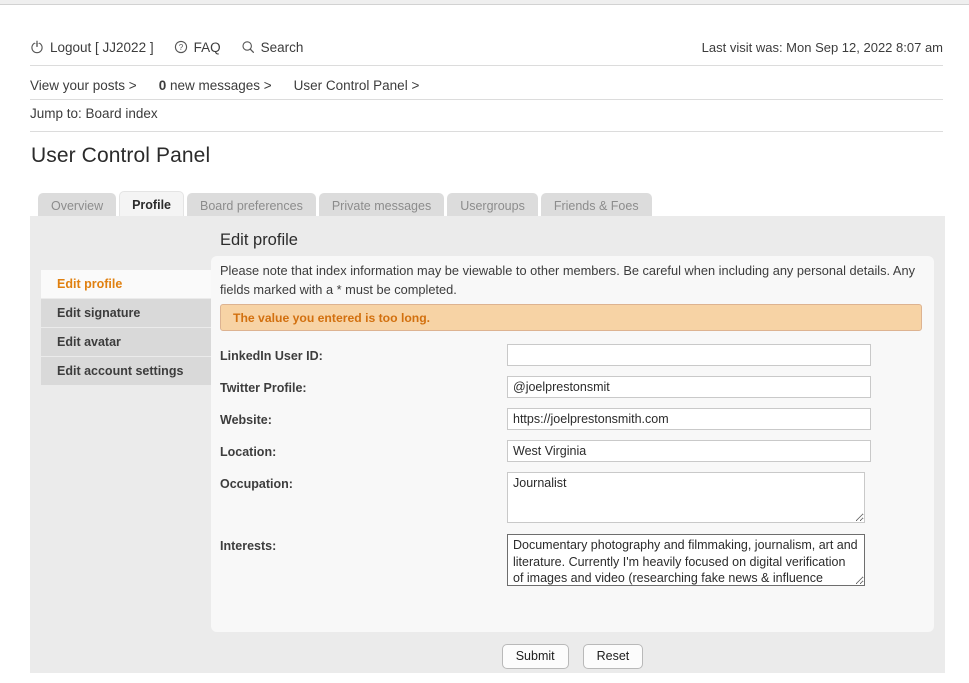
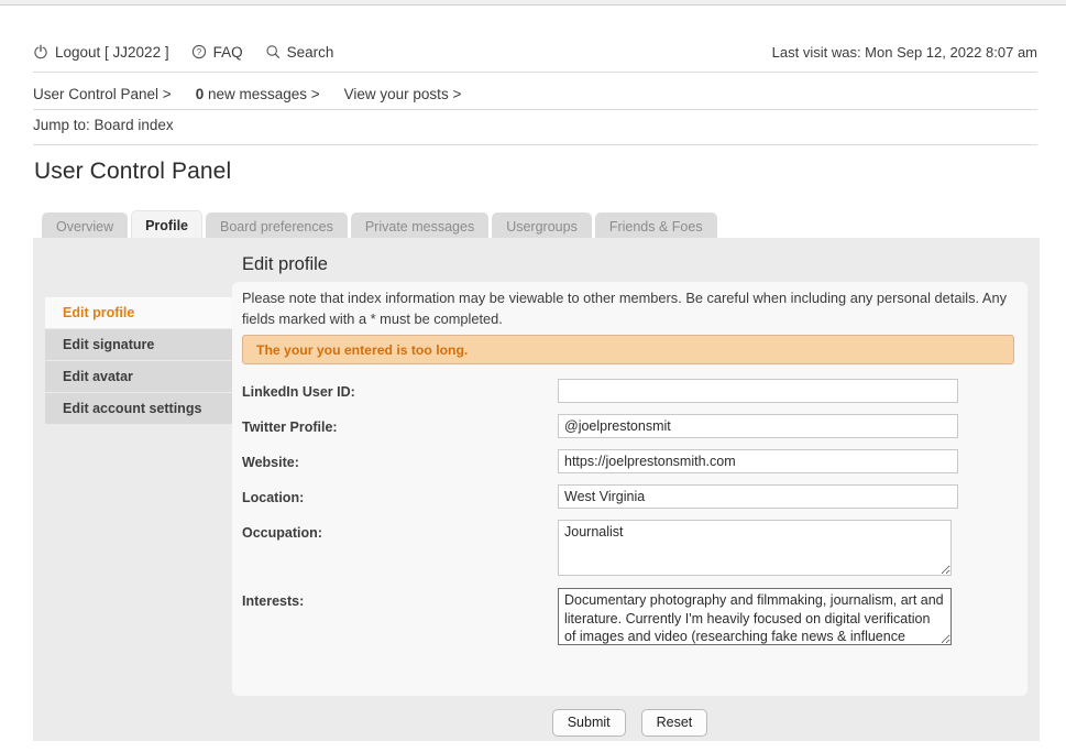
  Logout [ JJ2022 ]
  ?
  FAQ
  Search
  Last visit was: Mon Sep 12, 2022 8:07 am
- View your posts >
+ User Control Panel >
  0 new messages >
- User Control Panel >
+ View your posts >
  Jump to: Board index
  User Control Panel
  Overview
  Profile
  Board preferences
  Private messages
  Usergroups
  Friends & Foes
  Edit profile
  Edit signature
  Edit avatar
  Edit account settings
  Edit profile
  Please note that index information may be viewable to other members. Be careful when including any personal details. Any fields marked with a * must be completed.
- The value you entered is too long.
+ The your you entered is too long.
  LinkedIn User ID:
  Twitter Profile:
  @joelprestonsmit
  Website:
  https://joelprestonsmith.com
  Location:
  West Virginia
  Occupation:
  Journalist
  Interests:
  Submit
  Reset
